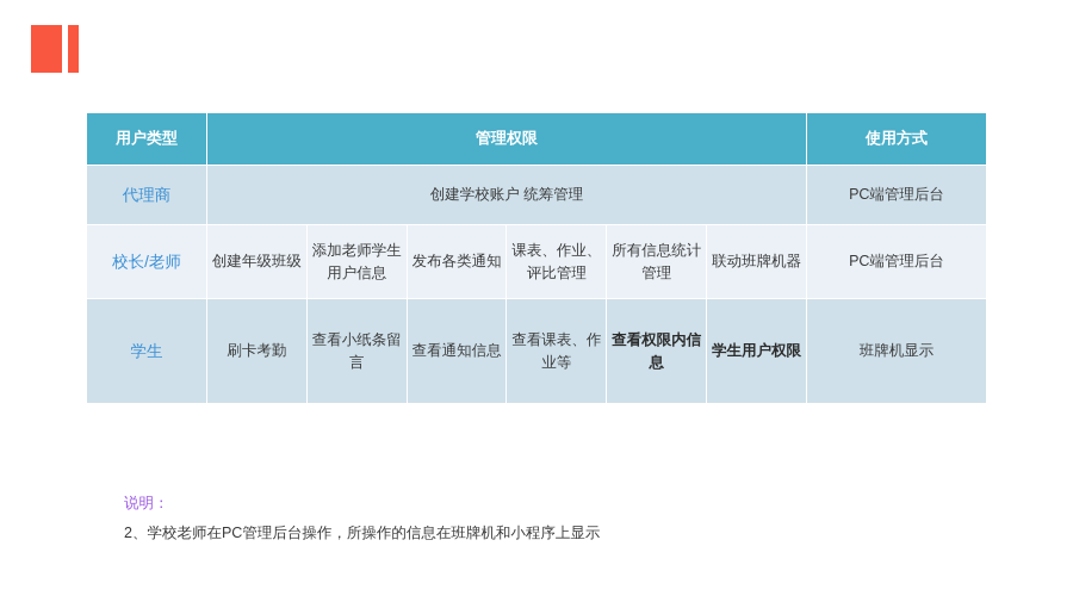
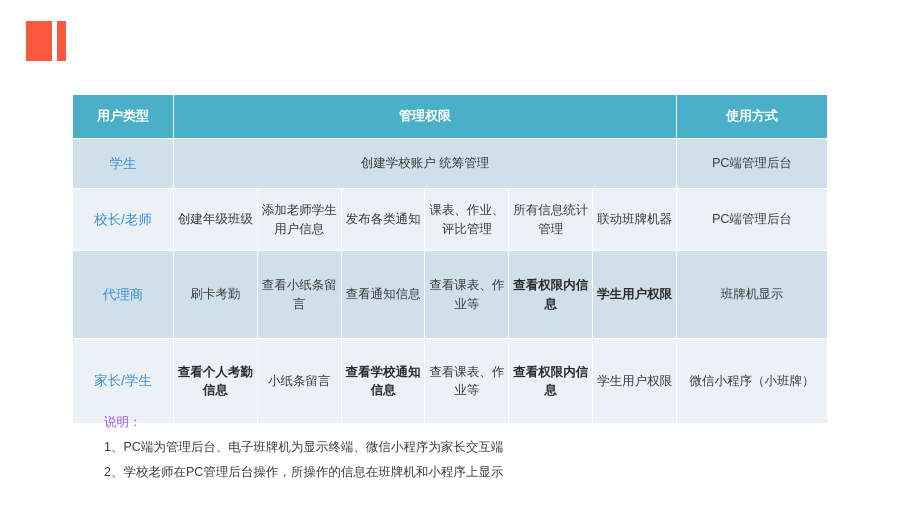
  用户类型	管理权限	使用方式
- 代理商	创建学校账户 统筹管理	PC端管理后台
+ 学生	创建学校账户 统筹管理	PC端管理后台
  校长/老师	创建年级班级	添加老师学生用户信息	发布各类通知	课表、作业、评比管理	所有信息统计管理	联动班牌机器	PC端管理后台
- 学生	刷卡考勤	查看小纸条留言	查看通知信息	查看课表、作业等	查看权限内信息	学生用户权限	班牌机显示
+ 代理商	刷卡考勤	查看小纸条留言	查看通知信息	查看课表、作业等	查看权限内信息	学生用户权限	班牌机显示
+ 家长/学生	查看个人考勤信息	小纸条留言	查看学校通知信息	查看课表、作业等	查看权限内信息	学生用户权限	微信小程序（小班牌）
  说明：
+ 1、PC端为管理后台、电子班牌机为显示终端、微信小程序为家长交互端
  2、学校老师在PC管理后台操作，所操作的信息在班牌机和小程序上显示
